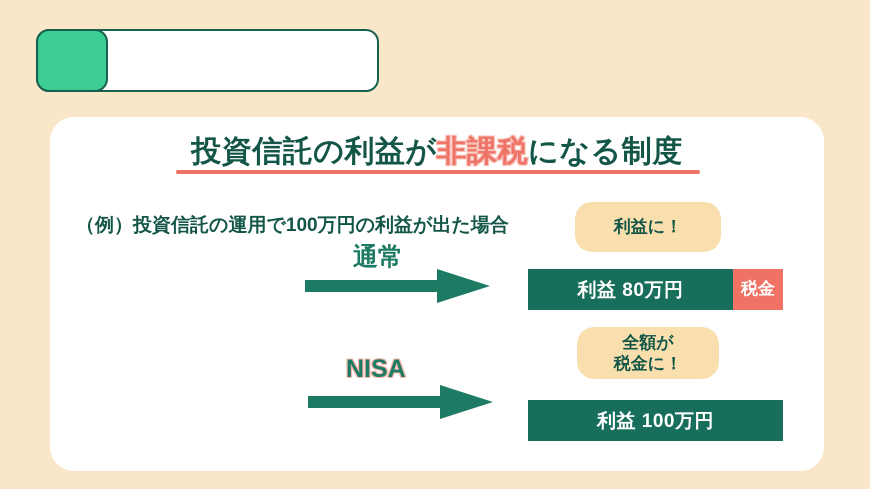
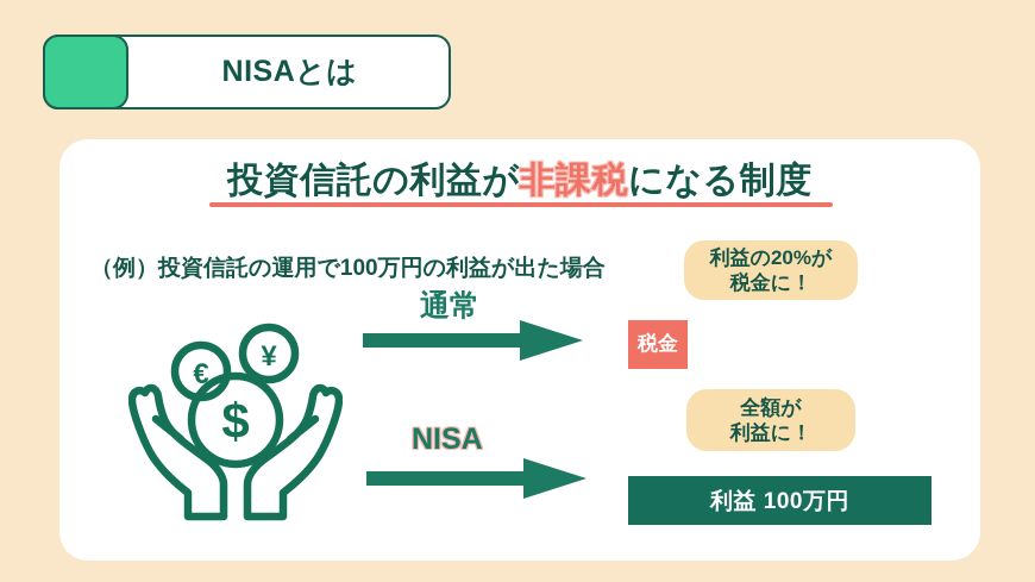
+ NISAとは
  投資信託の利益が非課税になる制度
  （例）投資信託の運用で100万円の利益が出た場合
+ $
+ €
+ ¥
  通常
+ 利益の20%が
- 利益に！
+ 税金に！
- 利益 80万円
  税金
  NISA
  全額が
- 税金に！
+ 利益に！
  利益 100万円
